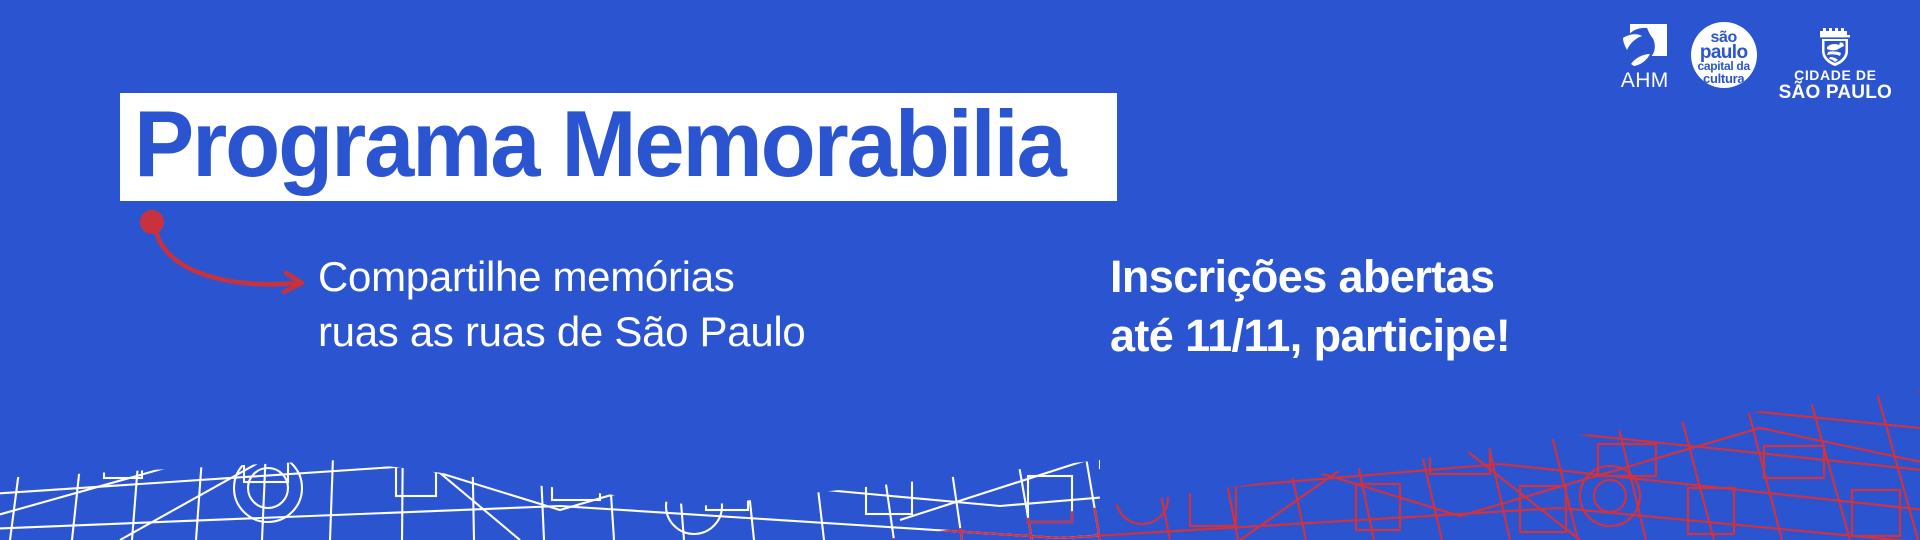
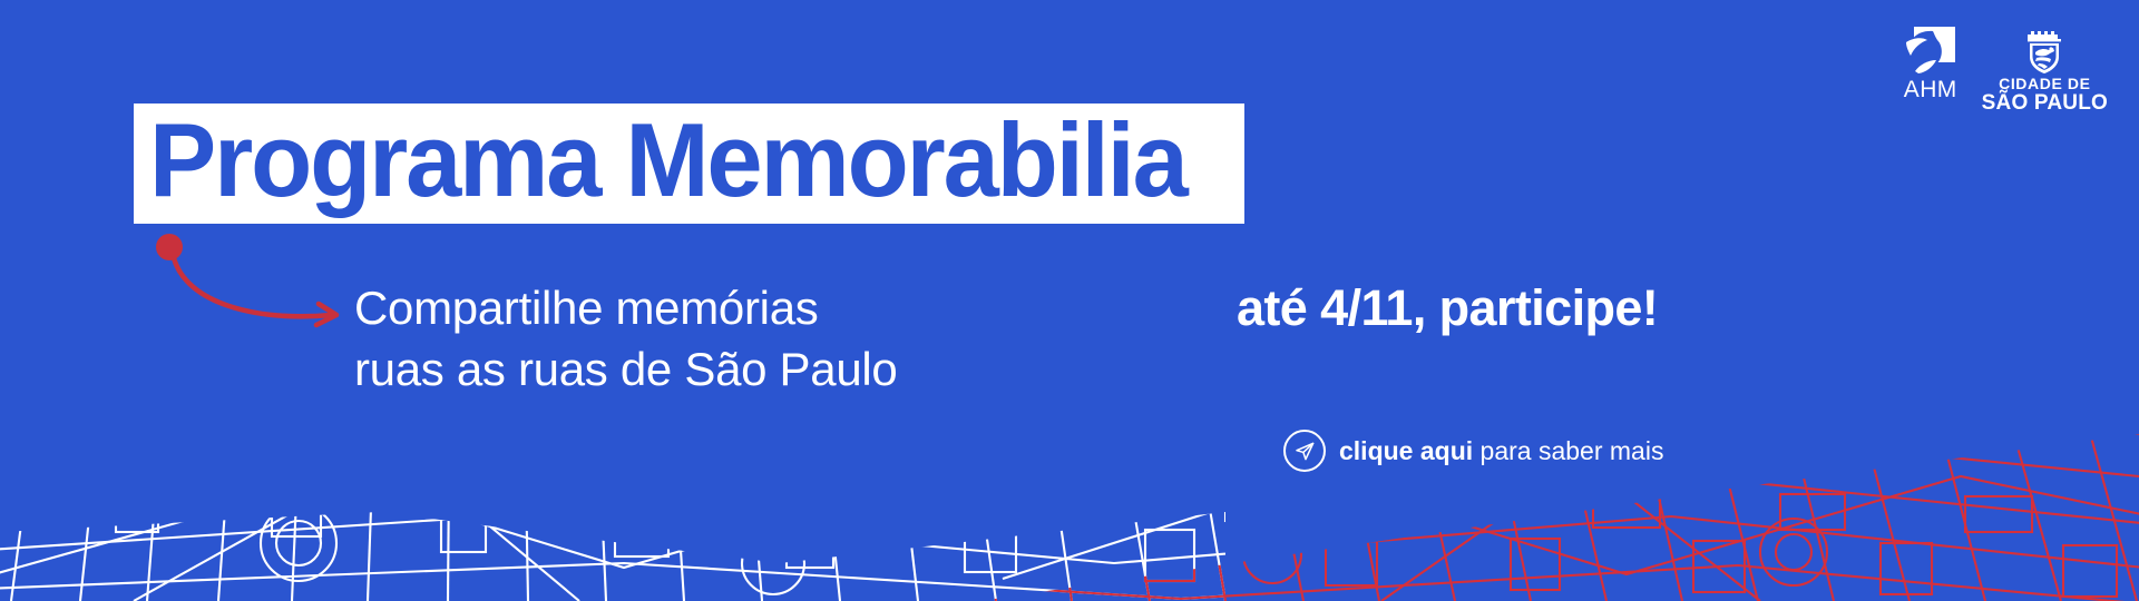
  Programa Memorabilia
  Compartilhe memórias
  ruas as ruas de São Paulo
- Inscrições abertas
- até 11/11, participe!
+ até 4/11, participe!
  AHM
- são
- paulo
- capital da
- cultura
  CIDADE DE
  SÃO PAULO
+ clique aqui para saber mais
